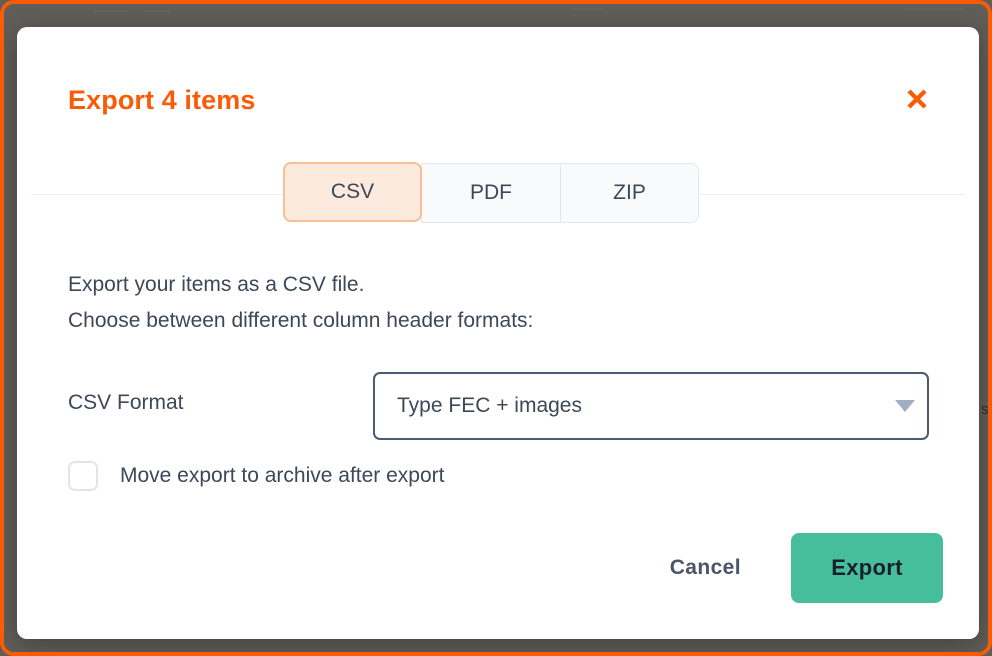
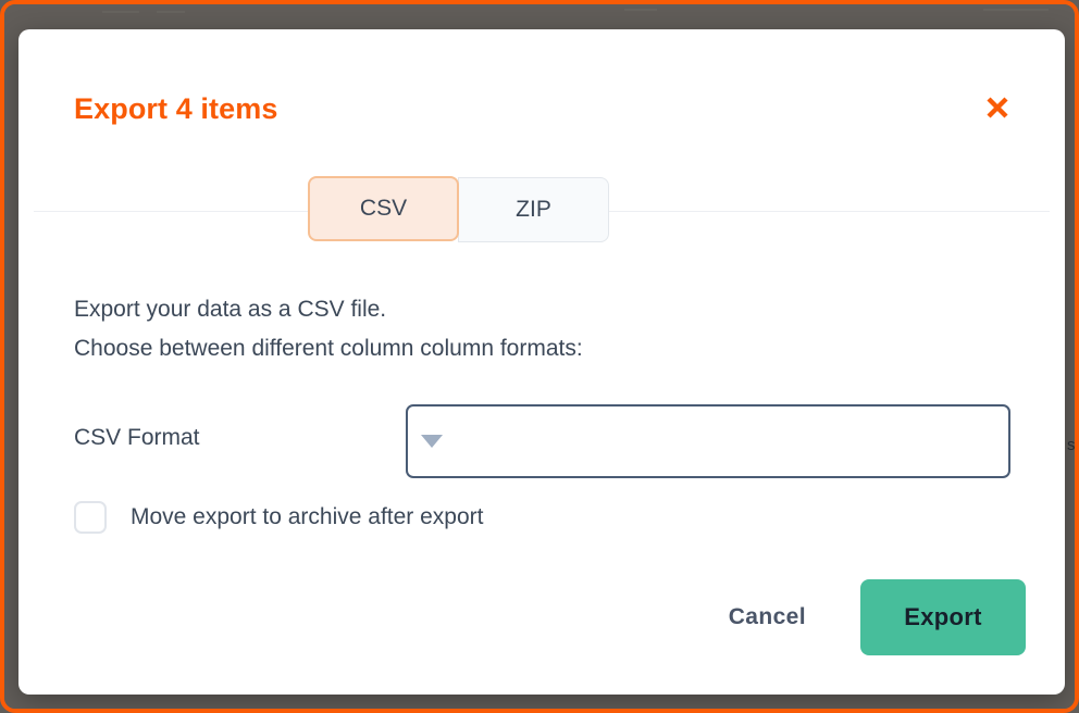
  s
  Export 4 items
  CSV
- PDF
  ZIP
- Export your items as a CSV file.
+ Export your data as a CSV file.
- Choose between different column header formats:
+ Choose between different column column formats:
  CSV Format
- Type FEC + images
  Move export to archive after export
  Cancel
  Export
